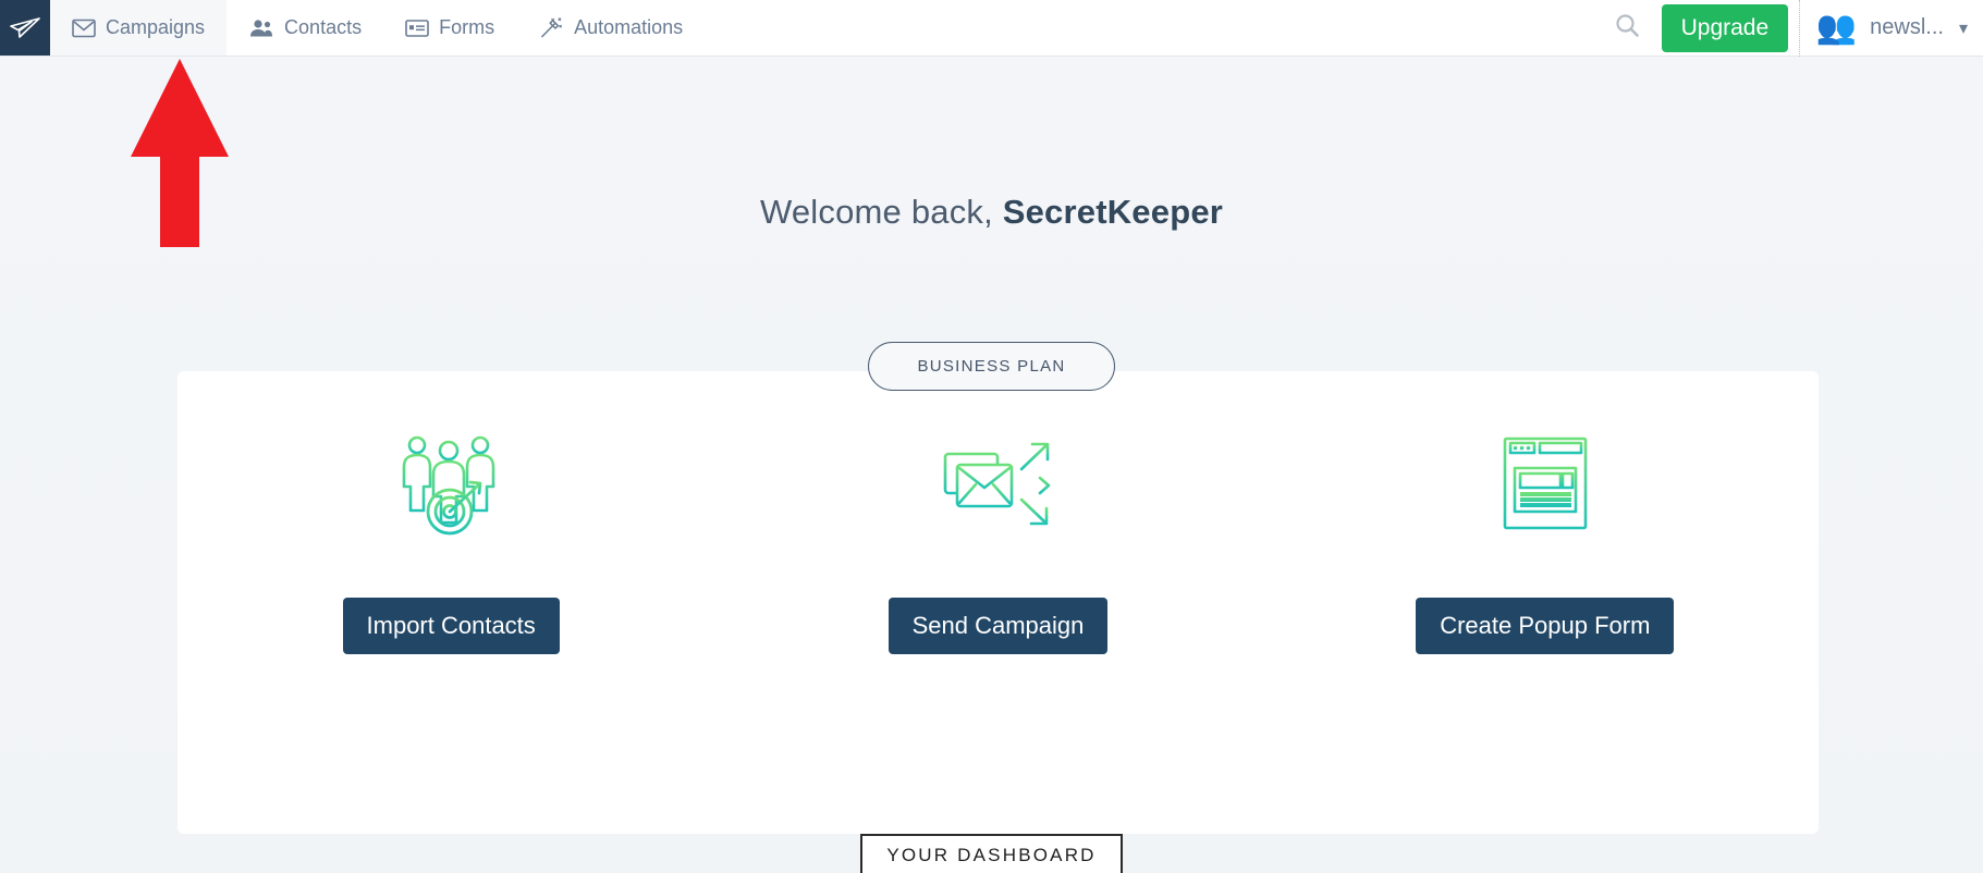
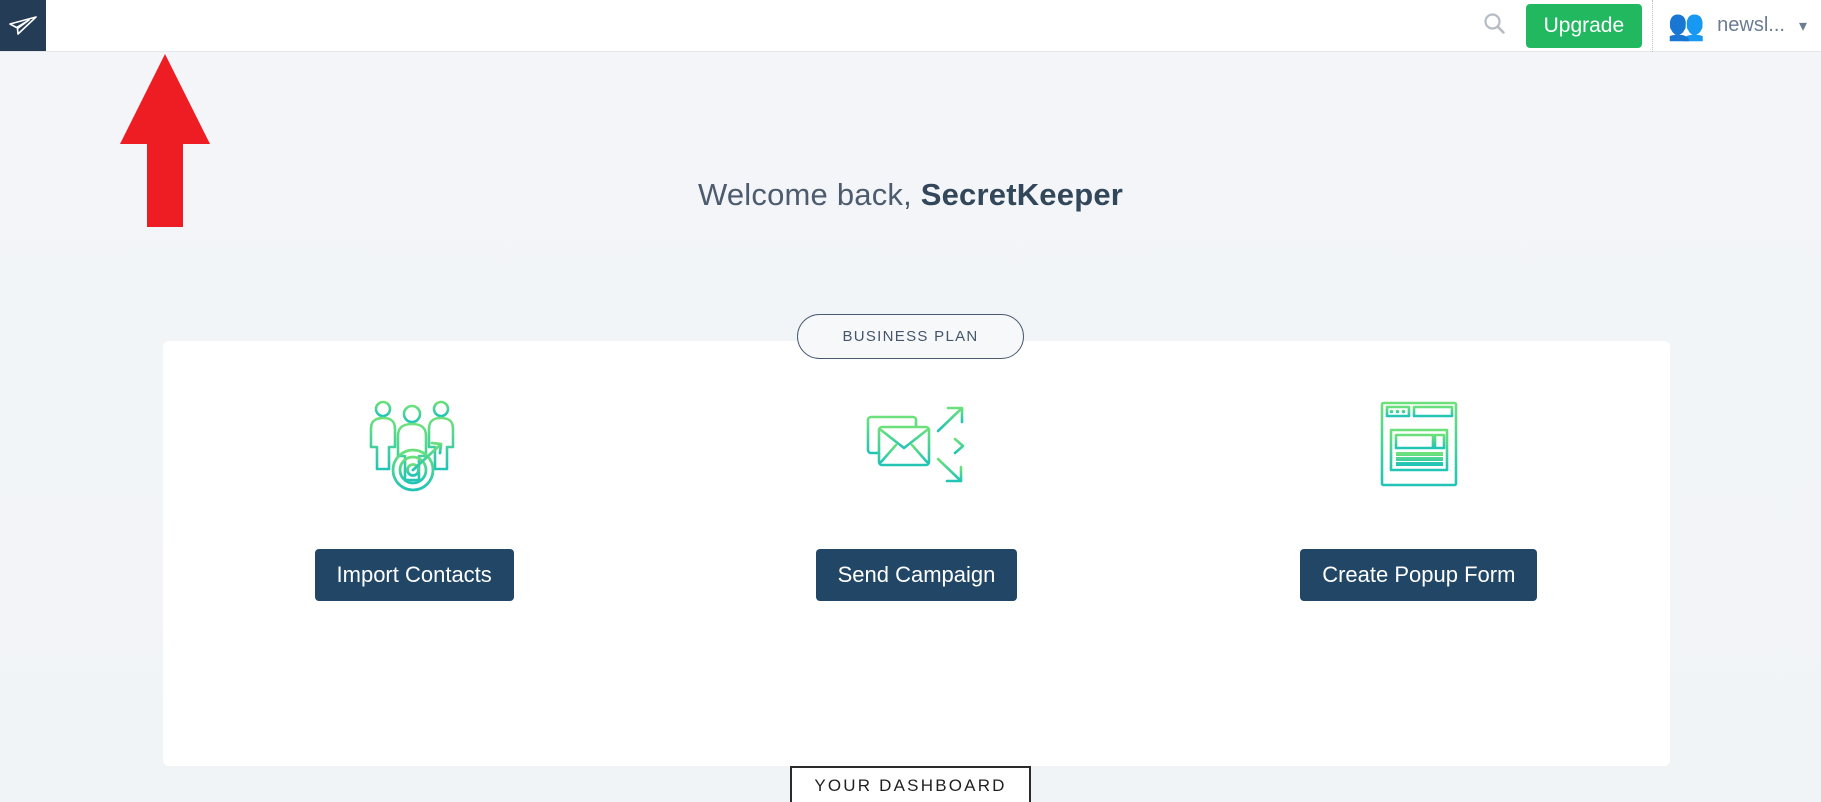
- Campaigns
- Contacts
- Forms
- Automations
  Upgrade
  👥
  newsl...
  ▾
  Welcome back, SecretKeeper
  BUSINESS PLAN
  Import Contacts
  Send Campaign
  Create Popup Form
  YOUR DASHBOARD
